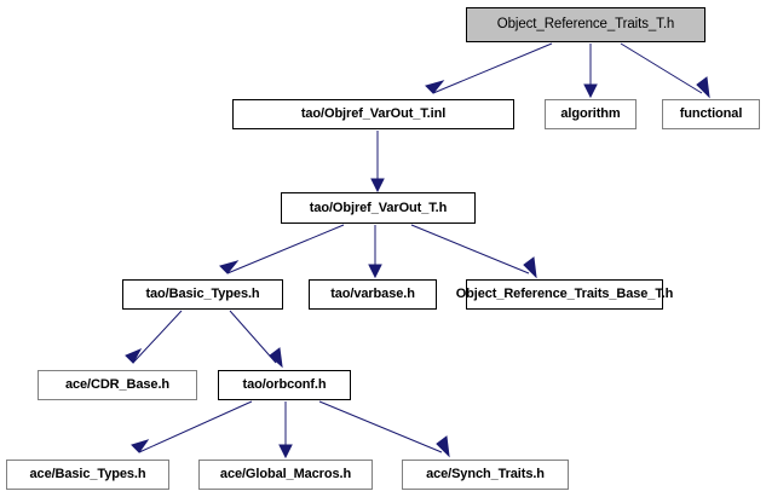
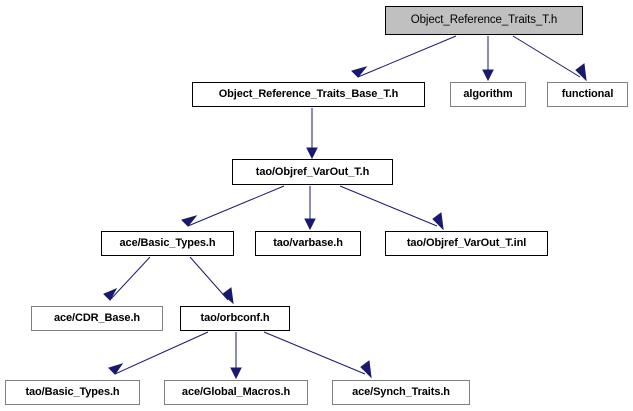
  Object_Reference_Traits_T.h
- tao/Objref_VarOut_T.inl
+ Object_Reference_Traits_Base_T.h
  algorithm
  functional
  tao/Objref_VarOut_T.h
- tao/Basic_Types.h
+ ace/Basic_Types.h
  tao/varbase.h
- Object_Reference_Traits_Base_T.h
+ tao/Objref_VarOut_T.inl
  ace/CDR_Base.h
  tao/orbconf.h
- ace/Basic_Types.h
+ tao/Basic_Types.h
  ace/Global_Macros.h
  ace/Synch_Traits.h
